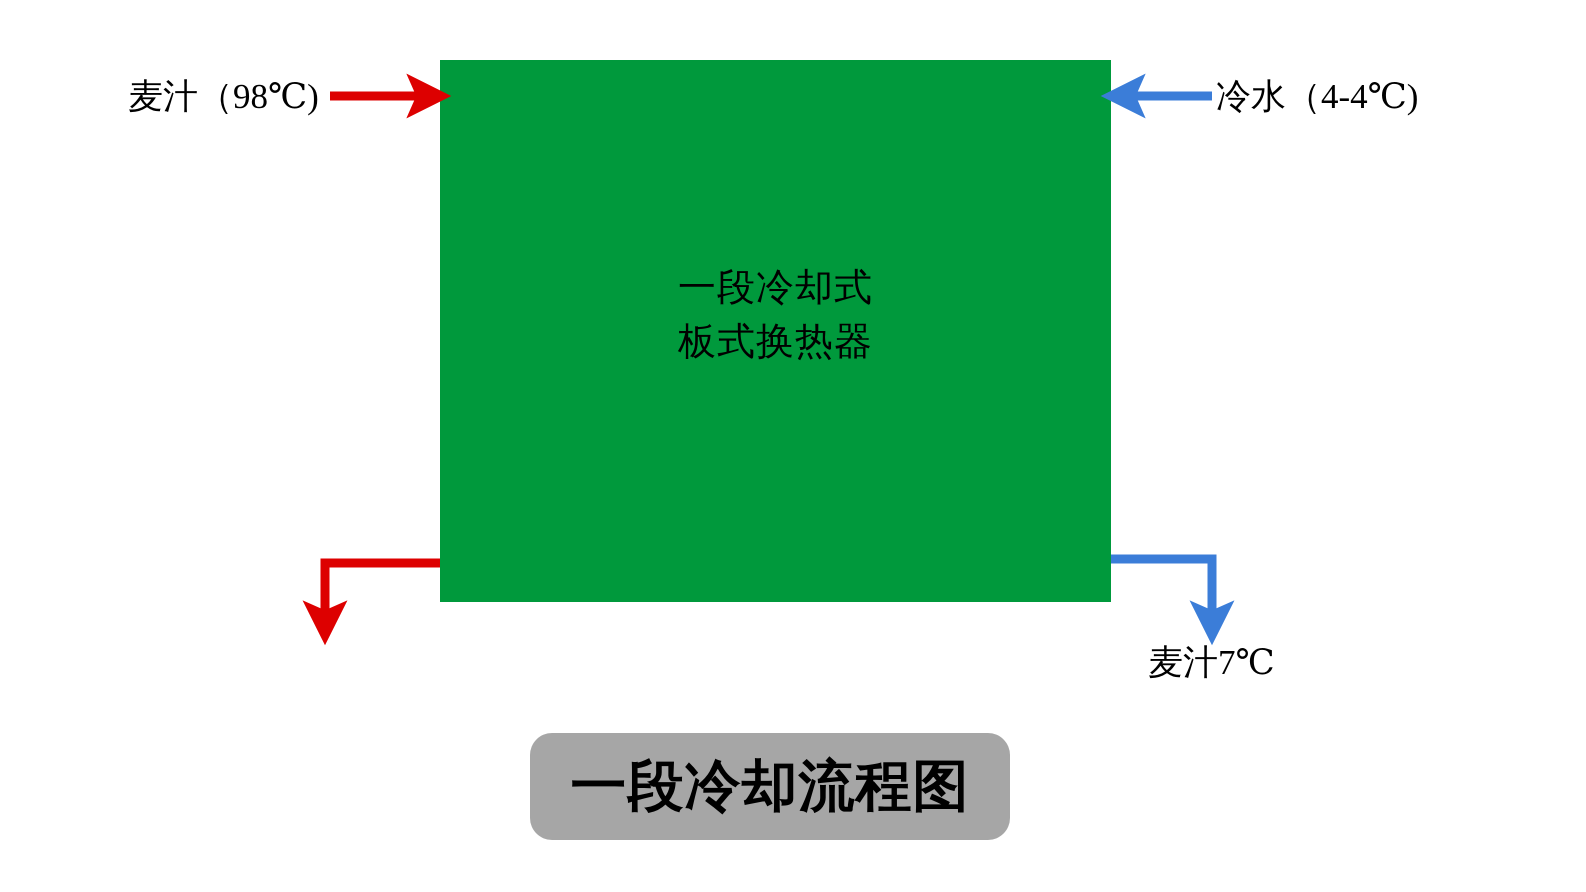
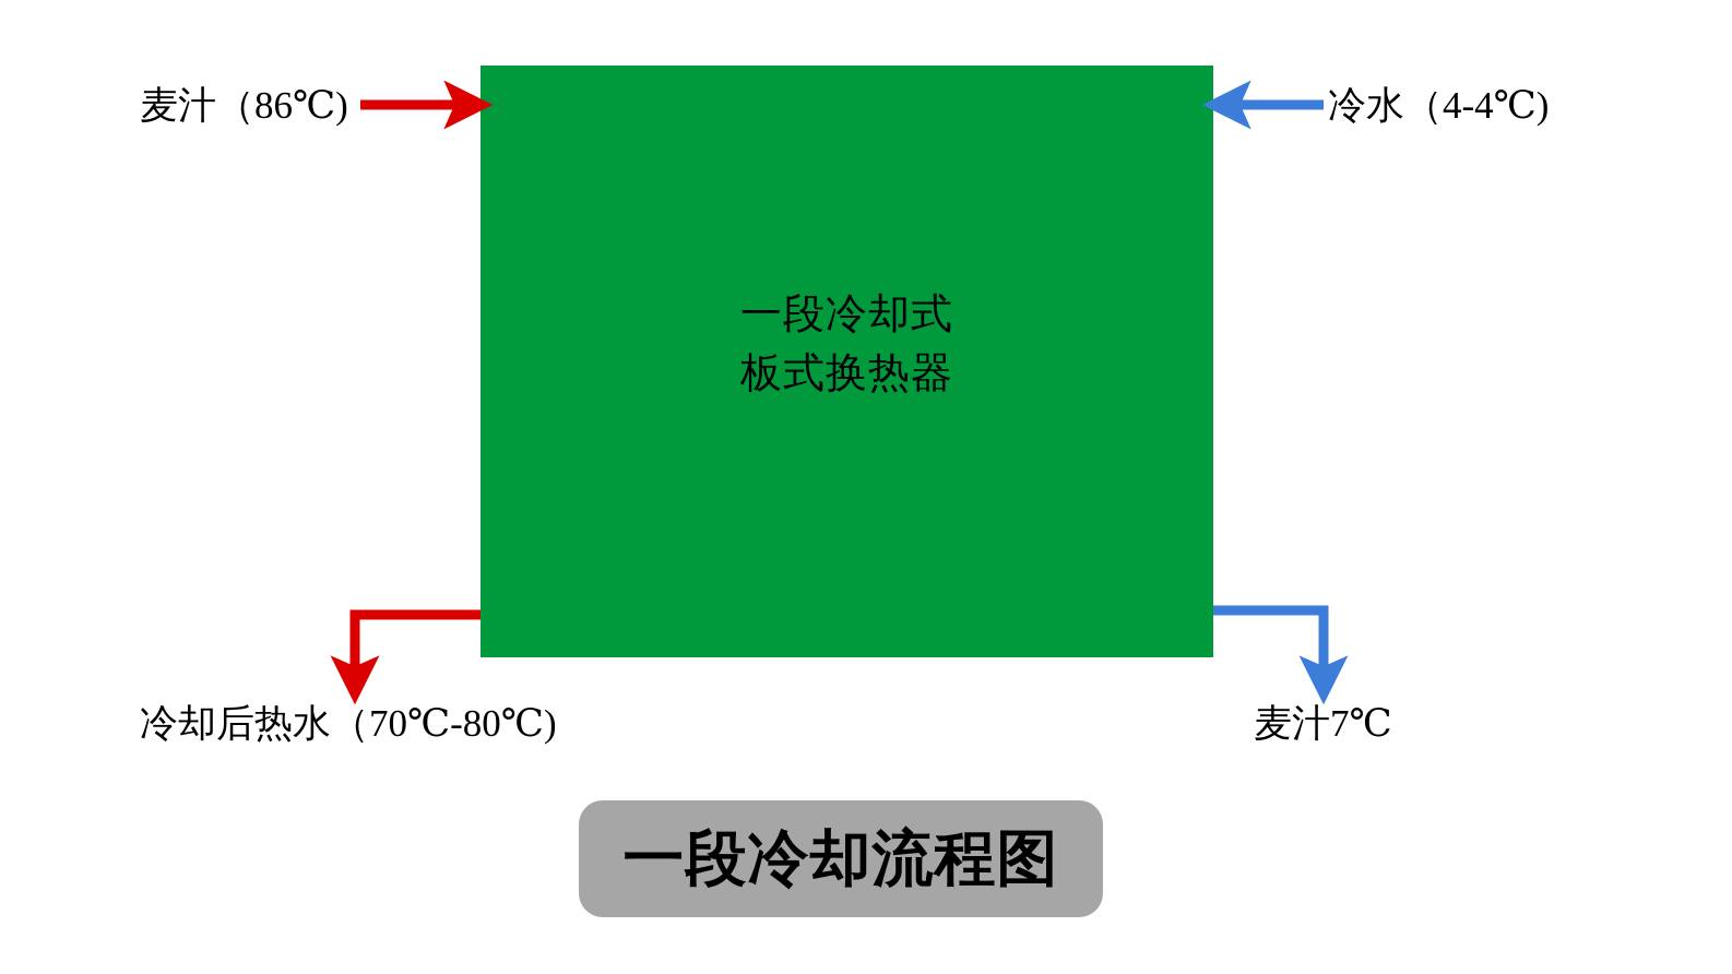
  一段冷却式
  板式换热器
- 麦汁（98℃)
+ 麦汁（86℃)
  冷水（4-4℃)
+ 冷却后热水（70℃-80℃)
  麦汁7℃
  一段冷却流程图
